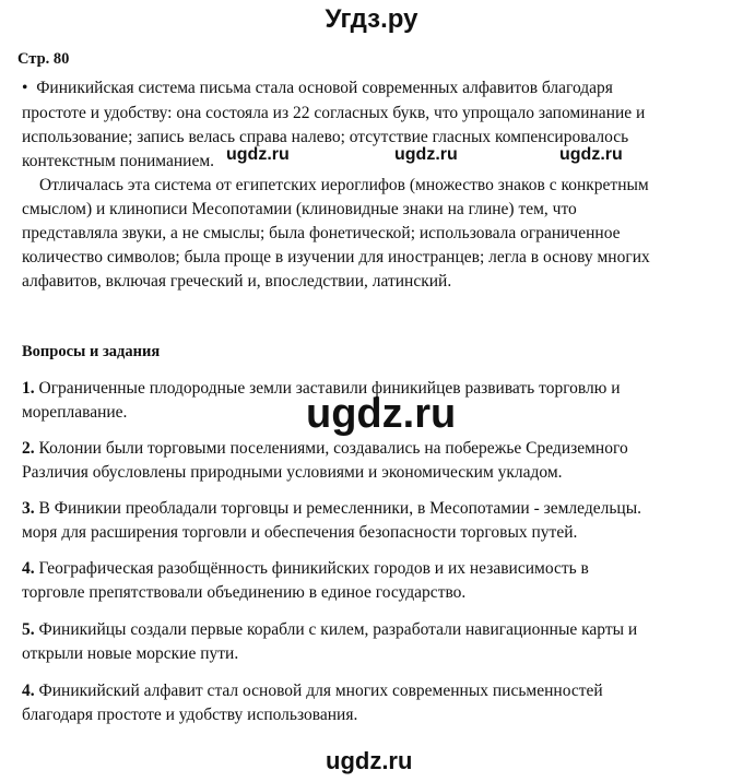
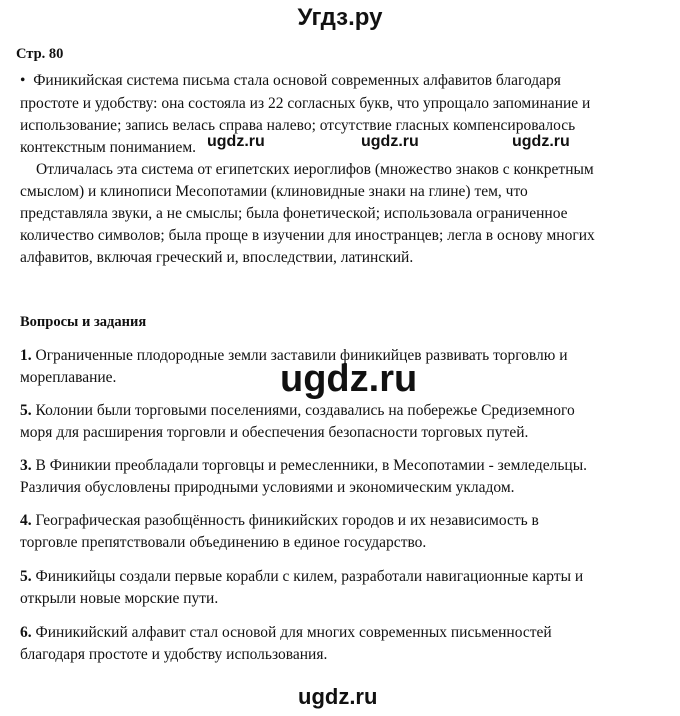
  Угдз.ру
  Стр. 80
  • Финикийская система письма стала основой современных алфавитов благодаря
  простоте и удобству: она состояла из 22 согласных букв, что упрощало запоминание и
  использование; запись велась справа налево; отсутствие гласных компенсировалось
  контекстным пониманием.
  Отличалась эта система от египетских иероглифов (множество знаков с конкретным
  смыслом) и клинописи Месопотамии (клиновидные знаки на глине) тем, что
  представляла звуки, а не смыслы; была фонетической; использовала ограниченное
  количество символов; была проще в изучении для иностранцев; легла в основу многих
  алфавитов, включая греческий и, впоследствии, латинский.
  Вопросы и задания
  1. Ограниченные плодородные земли заставили финикийцев развивать торговлю и
  мореплавание.
- 2. Колонии были торговыми поселениями, создавались на побережье Средиземного
+ 5. Колонии были торговыми поселениями, создавались на побережье Средиземного
- Различия обусловлены природными условиями и экономическим укладом.
+ моря для расширения торговли и обеспечения безопасности торговых путей.
  3. В Финикии преобладали торговцы и ремесленники, в Месопотамии - земледельцы.
- моря для расширения торговли и обеспечения безопасности торговых путей.
+ Различия обусловлены природными условиями и экономическим укладом.
  4. Географическая разобщённость финикийских городов и их независимость в
  торговле препятствовали объединению в единое государство.
  5. Финикийцы создали первые корабли с килем, разработали навигационные карты и
  открыли новые морские пути.
- 4. Финикийский алфавит стал основой для многих современных письменностей
+ 6. Финикийский алфавит стал основой для многих современных письменностей
  благодаря простоте и удобству использования.
  ugdz.ru
  ugdz.ru
  ugdz.ru
  ugdz.ru
  ugdz.ru
